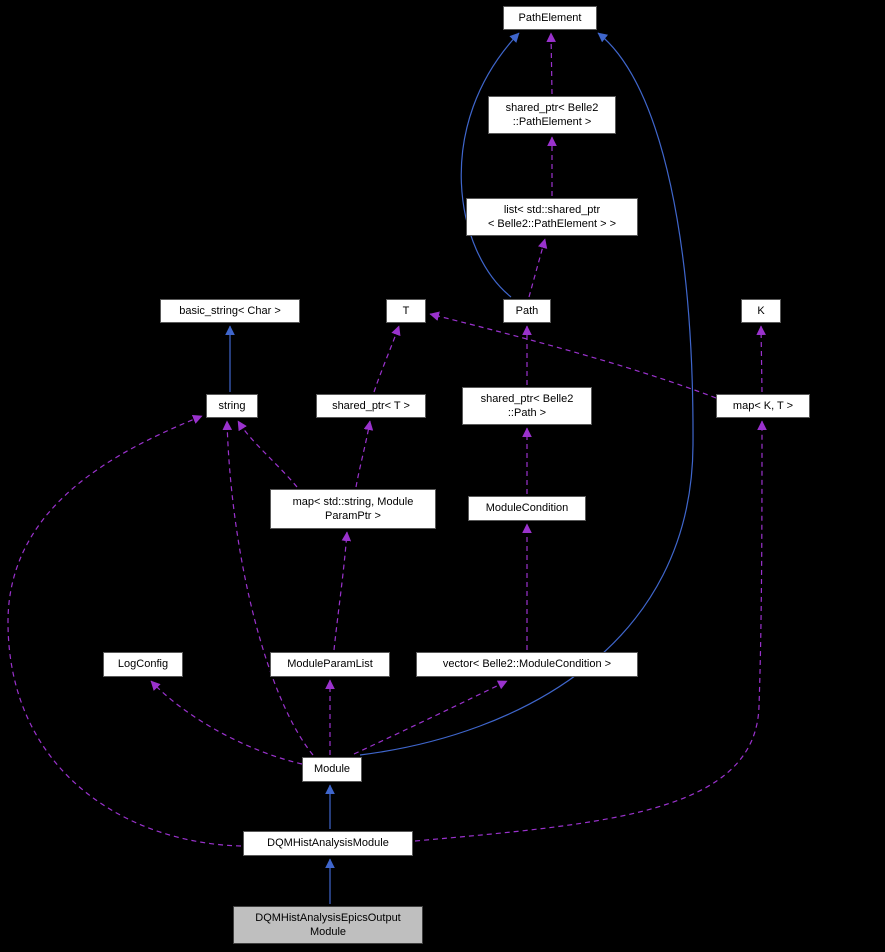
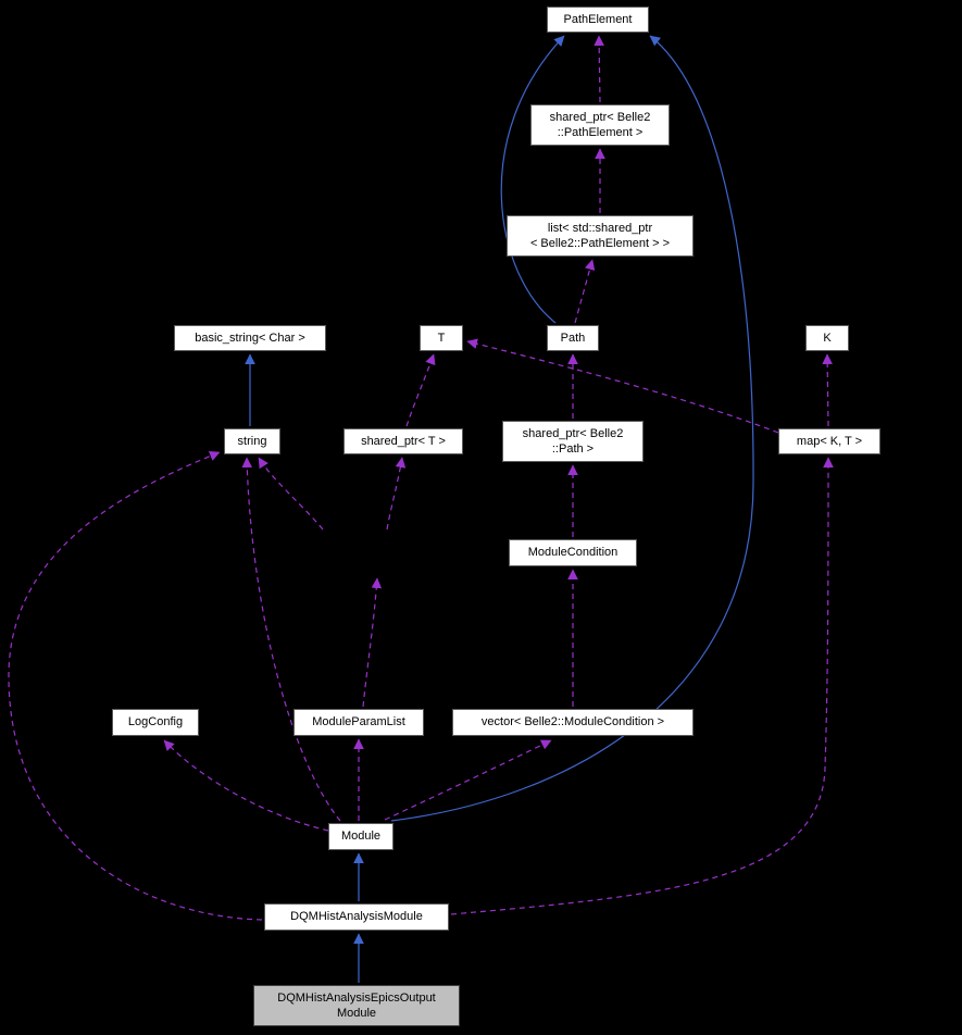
  PathElement
  shared_ptr< Belle2
  ::PathElement >
  list< std::shared_ptr
  < Belle2::PathElement > >
  basic_string< Char >
  T
  Path
  K
  string
  shared_ptr< T >
  shared_ptr< Belle2
  ::Path >
  map< K, T >
- map< std::string, Module
- ParamPtr >
  ModuleCondition
  LogConfig
  ModuleParamList
  vector< Belle2::ModuleCondition >
  Module
  DQMHistAnalysisModule
  DQMHistAnalysisEpicsOutput
  Module
